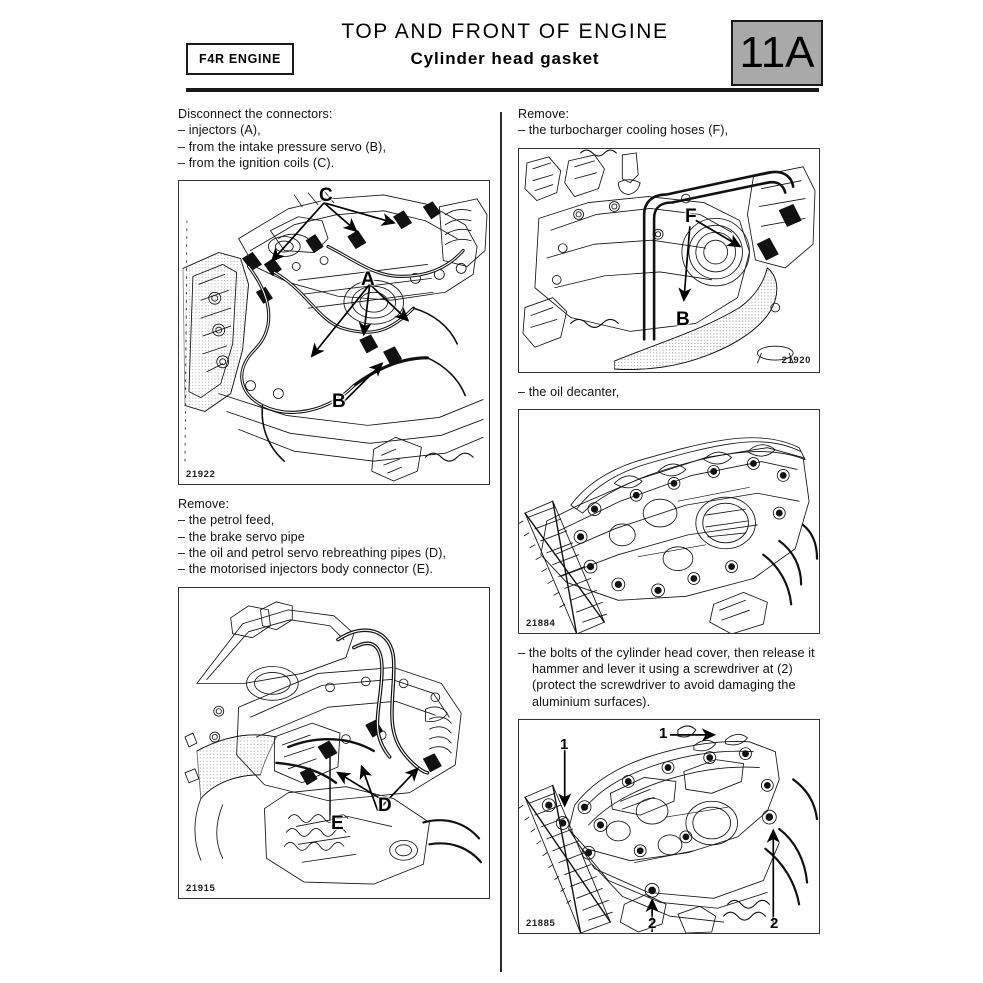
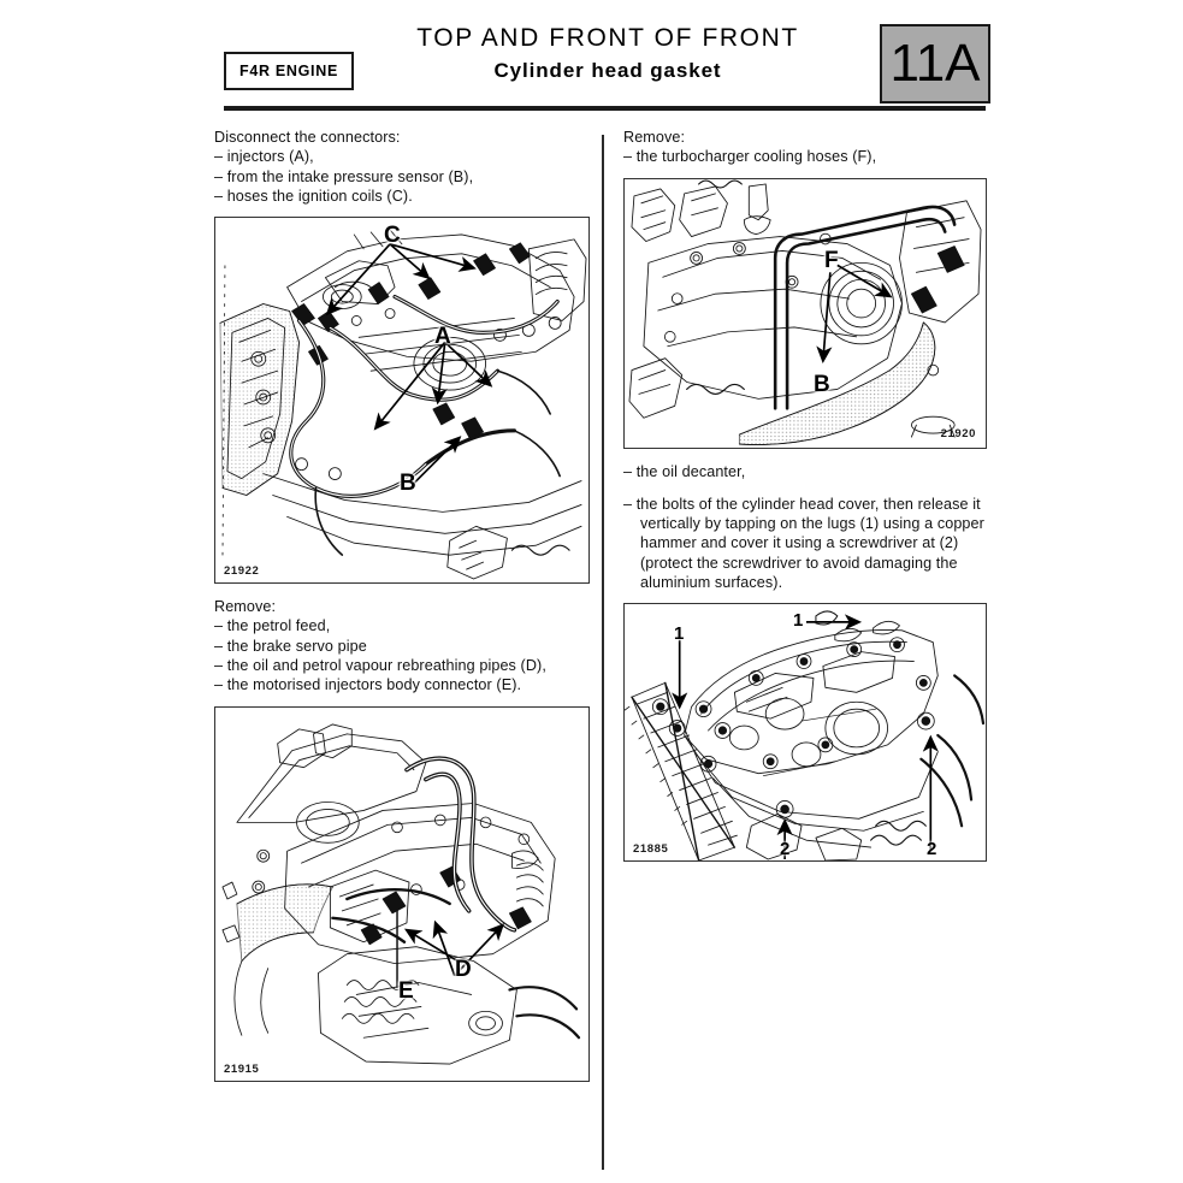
  F4R ENGINE
- TOP AND FRONT OF ENGINE
+ TOP AND FRONT OF FRONT
  Cylinder head gasket
  11A
  Disconnect the connectors:
  – injectors (A),
- – from the intake pressure servo (B),
+ – from the intake pressure sensor (B),
- – from the ignition coils (C).
+ – hoses the ignition coils (C).
  C
  A
  B
  21922
  Remove:
  – the petrol feed,
  – the brake servo pipe
- – the oil and petrol servo rebreathing pipes (D),
+ – the oil and petrol vapour rebreathing pipes (D),
  – the motorised injectors body connector (E).
  D
  E
  21915
  Remove:
  – the turbocharger cooling hoses (F),
  F
  B
  21920
  – the oil decanter,
- 21884
  – the bolts of the cylinder head cover, then release it
+ vertically by tapping on the lugs (1) using a copper
- hammer and lever it using a screwdriver at (2)
+ hammer and cover it using a screwdriver at (2)
  (protect the screwdriver to avoid damaging the
  aluminium surfaces).
  1
  1
  2
  2
  21885
